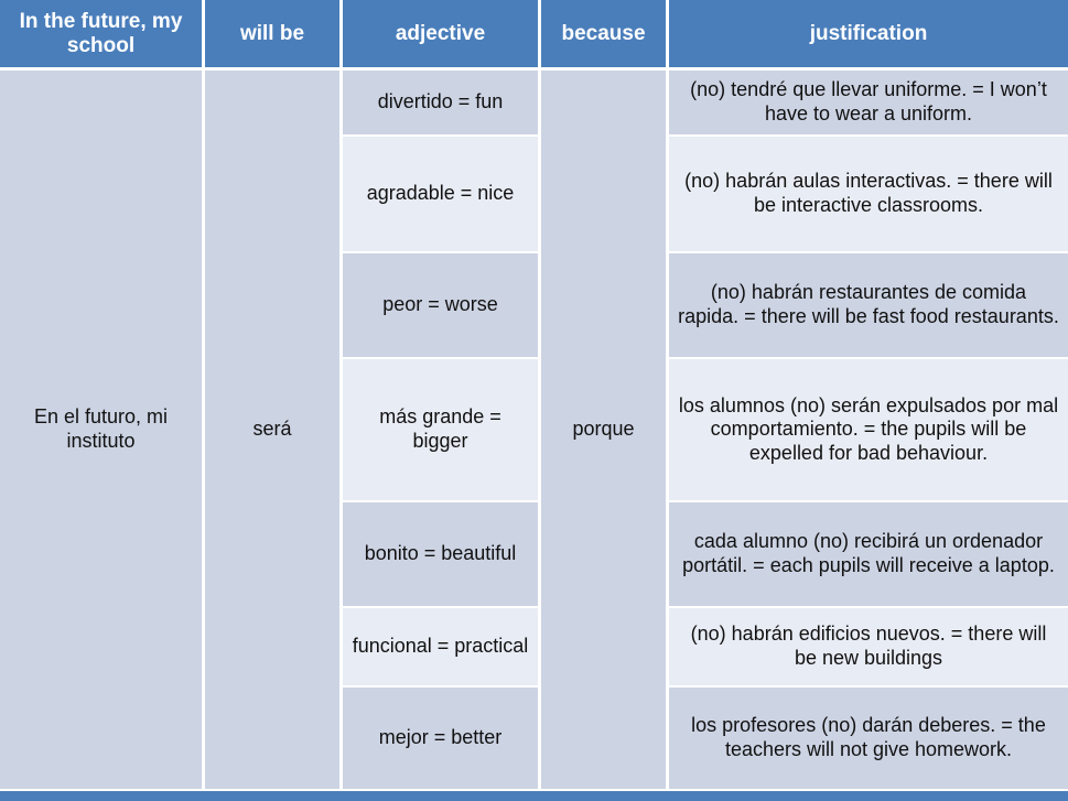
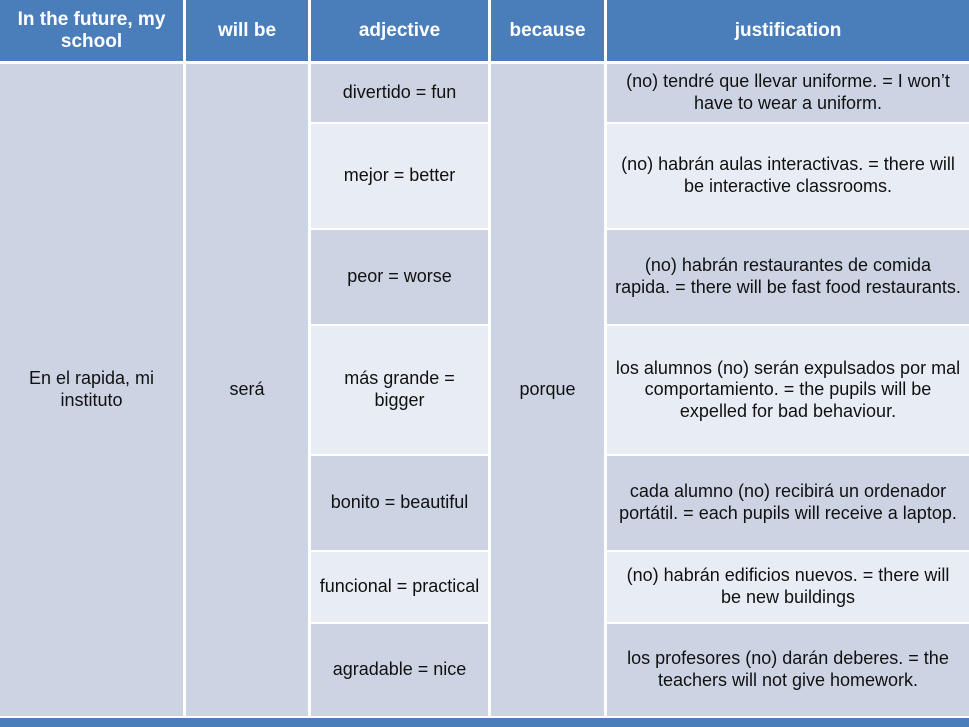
  In the future, my school	will be	adjective	because	justification
- En el futuro, mi instituto	será	divertido = fun	porque	(no) tendré que llevar uniforme. = I won’t have to wear a uniform.
+ En el rapida, mi instituto	será	divertido = fun	porque	(no) tendré que llevar uniforme. = I won’t have to wear a uniform.
- agradable = nice	(no) habrán aulas interactivas. = there will be interactive classrooms.
+ mejor = better	(no) habrán aulas interactivas. = there will be interactive classrooms.
  peor = worse	(no) habrán restaurantes de comida rapida. = there will be fast food restaurants.
  más grande = bigger	los alumnos (no) serán expulsados por mal comportamiento. = the pupils will be expelled for bad behaviour.
  bonito = beautiful	cada alumno (no) recibirá un ordenador portátil. = each pupils will receive a laptop.
  funcional = practical	(no) habrán edificios nuevos. = there will be new buildings
- mejor = better	los profesores (no) darán deberes. = the teachers will not give homework.
+ agradable = nice	los profesores (no) darán deberes. = the teachers will not give homework.
